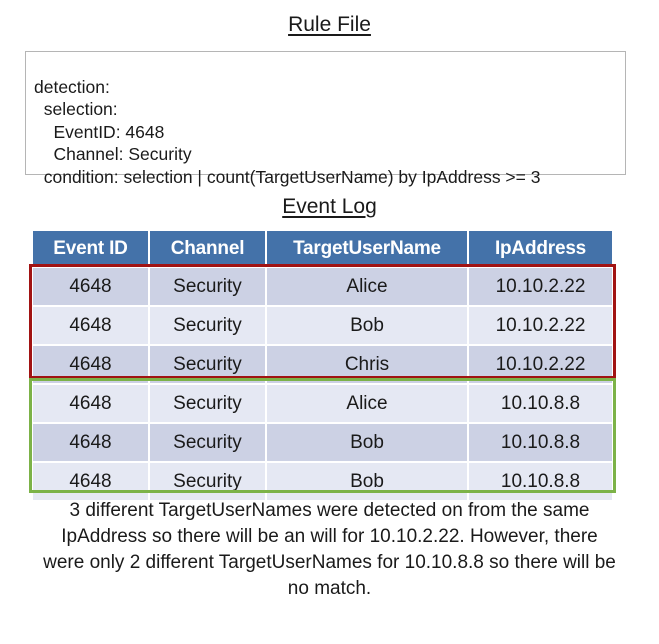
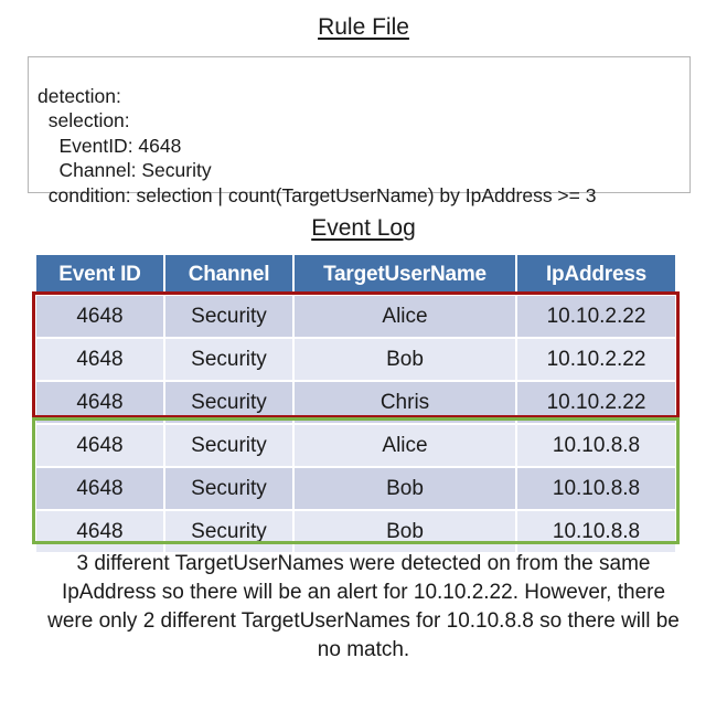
  Rule File
  detection:
  selection:
  EventID: 4648
  Channel: Security
  condition: selection | count(TargetUserName) by IpAddress >= 3
  Event Log
  Event ID	Channel	TargetUserName	IpAddress
  4648	Security	Alice	10.10.2.22
  4648	Security	Bob	10.10.2.22
  4648	Security	Chris	10.10.2.22
  4648	Security	Alice	10.10.8.8
  4648	Security	Bob	10.10.8.8
  4648	Security	Bob	10.10.8.8
- 3 different TargetUserNames were detected on from the same IpAddress so there will be an will for 10.10.2.22. However, there were only 2 different TargetUserNames for 10.10.8.8 so there will be no match.
+ 3 different TargetUserNames were detected on from the same IpAddress so there will be an alert for 10.10.2.22. However, there were only 2 different TargetUserNames for 10.10.8.8 so there will be no match.
